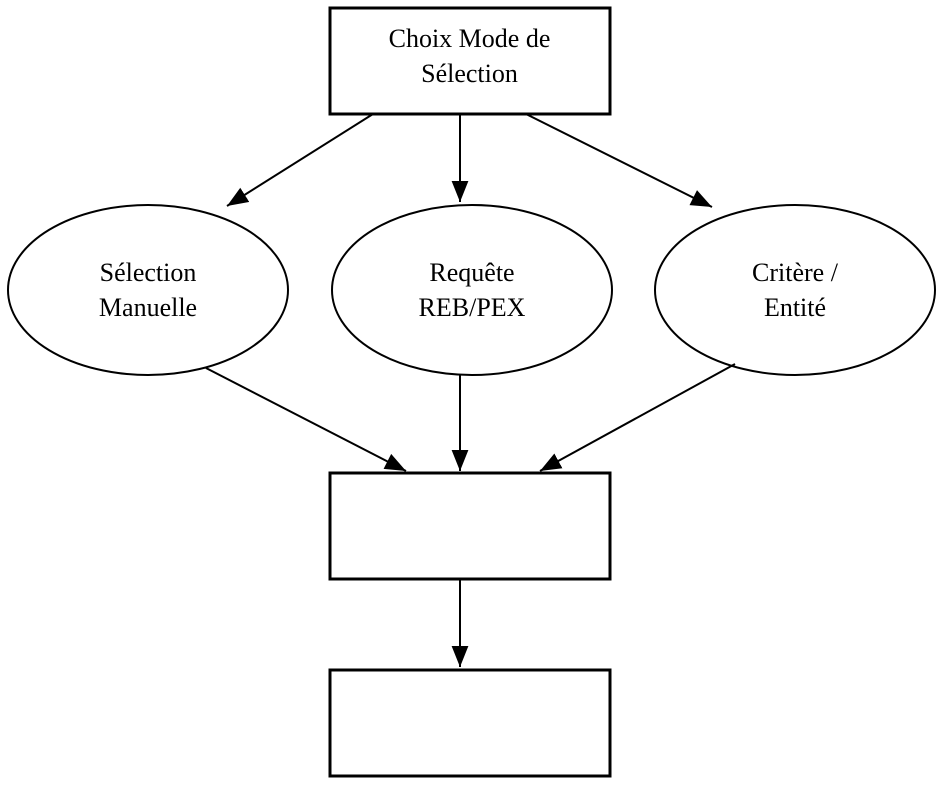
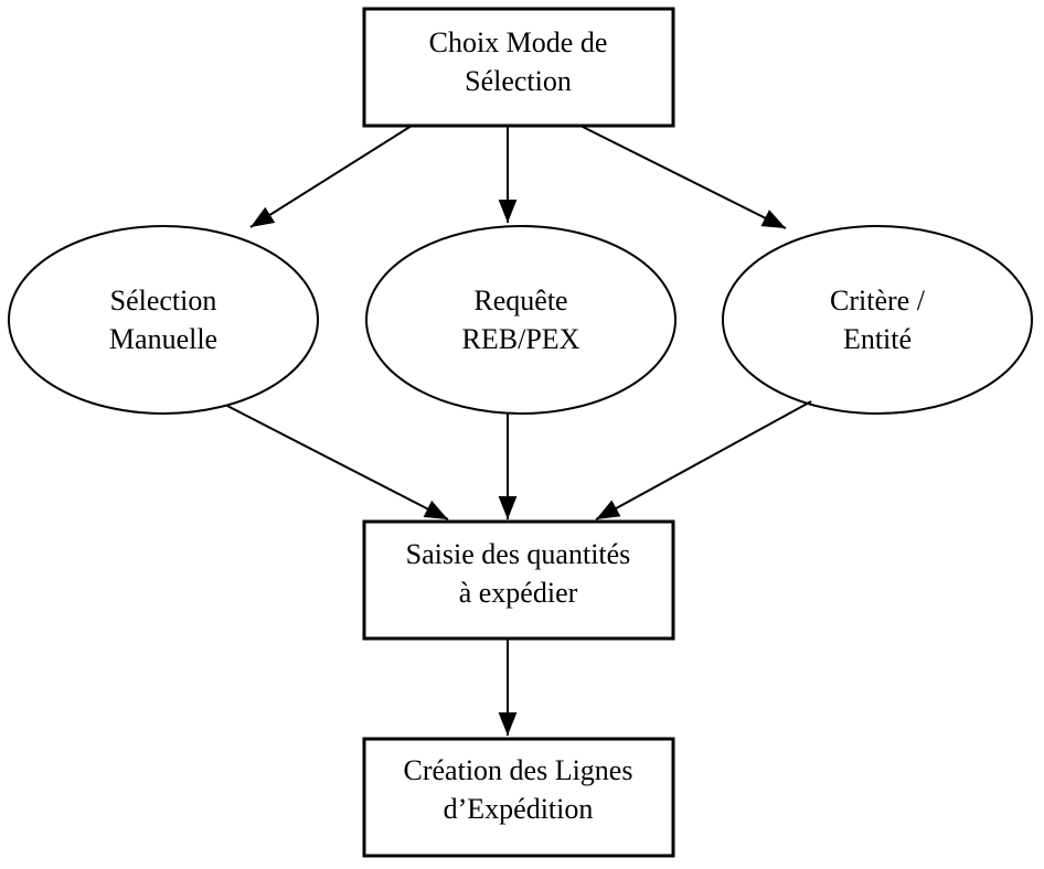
  Choix Mode de
  Sélection
  Sélection
  Manuelle
  Requête
  REB/PEX
  Critère /
  Entité
+ Saisie des quantités
+ à expédier
+ Création des Lignes
+ d’Expédition
